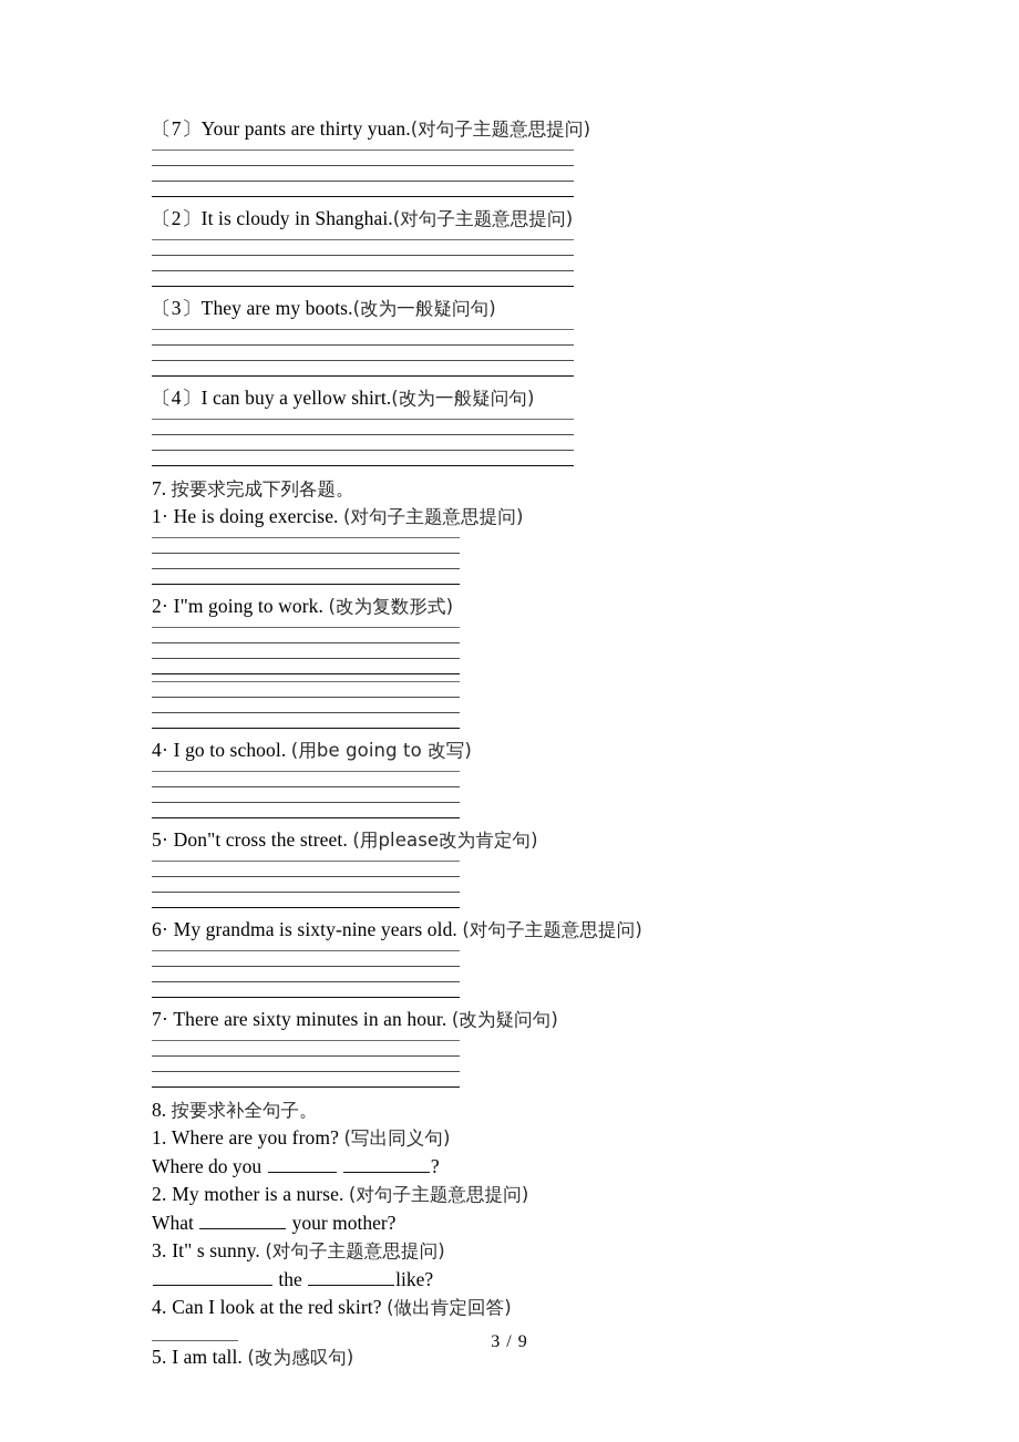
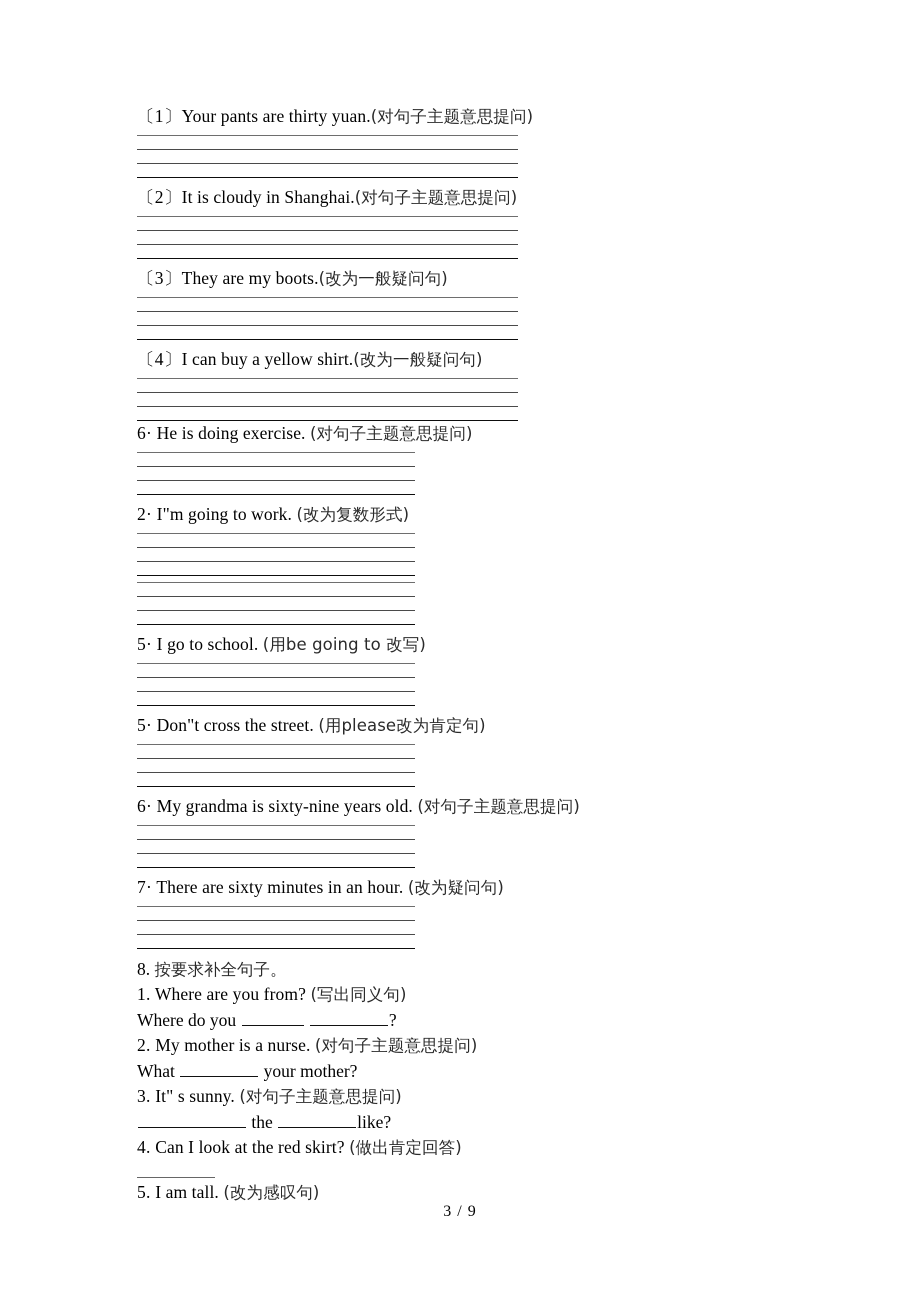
- 〔7〕Your pants are thirty yuan.(对句子主题意思提问)
+ 〔1〕Your pants are thirty yuan.(对句子主题意思提问)
  〔2〕It is cloudy in Shanghai.(对句子主题意思提问)
  〔3〕They are my boots.(改为一般疑问句)
  〔4〕I can buy a yellow shirt.(改为一般疑问句)
- 7. 按要求完成下列各题。
- 1· He is doing exercise. (对句子主题意思提问)
+ 6· He is doing exercise. (对句子主题意思提问)
  2· I"m going to work. (改为复数形式)
- 4· I go to school. (用be going to 改写)
+ 5· I go to school. (用be going to 改写)
  5· Don"t cross the street. (用please改为肯定句)
  6· My grandma is sixty-nine years old. (对句子主题意思提问)
  7· There are sixty minutes in an hour. (改为疑问句)
  8. 按要求补全句子。
  1. Where are you from? (写出同义句)
  Where do you ?
  2. My mother is a nurse. (对句子主题意思提问)
  What your mother?
  3. It" s sunny. (对句子主题意思提问)
  the like?
  4. Can I look at the red skirt? (做出肯定回答)
  5. I am tall. (改为感叹句)
  3 / 9
